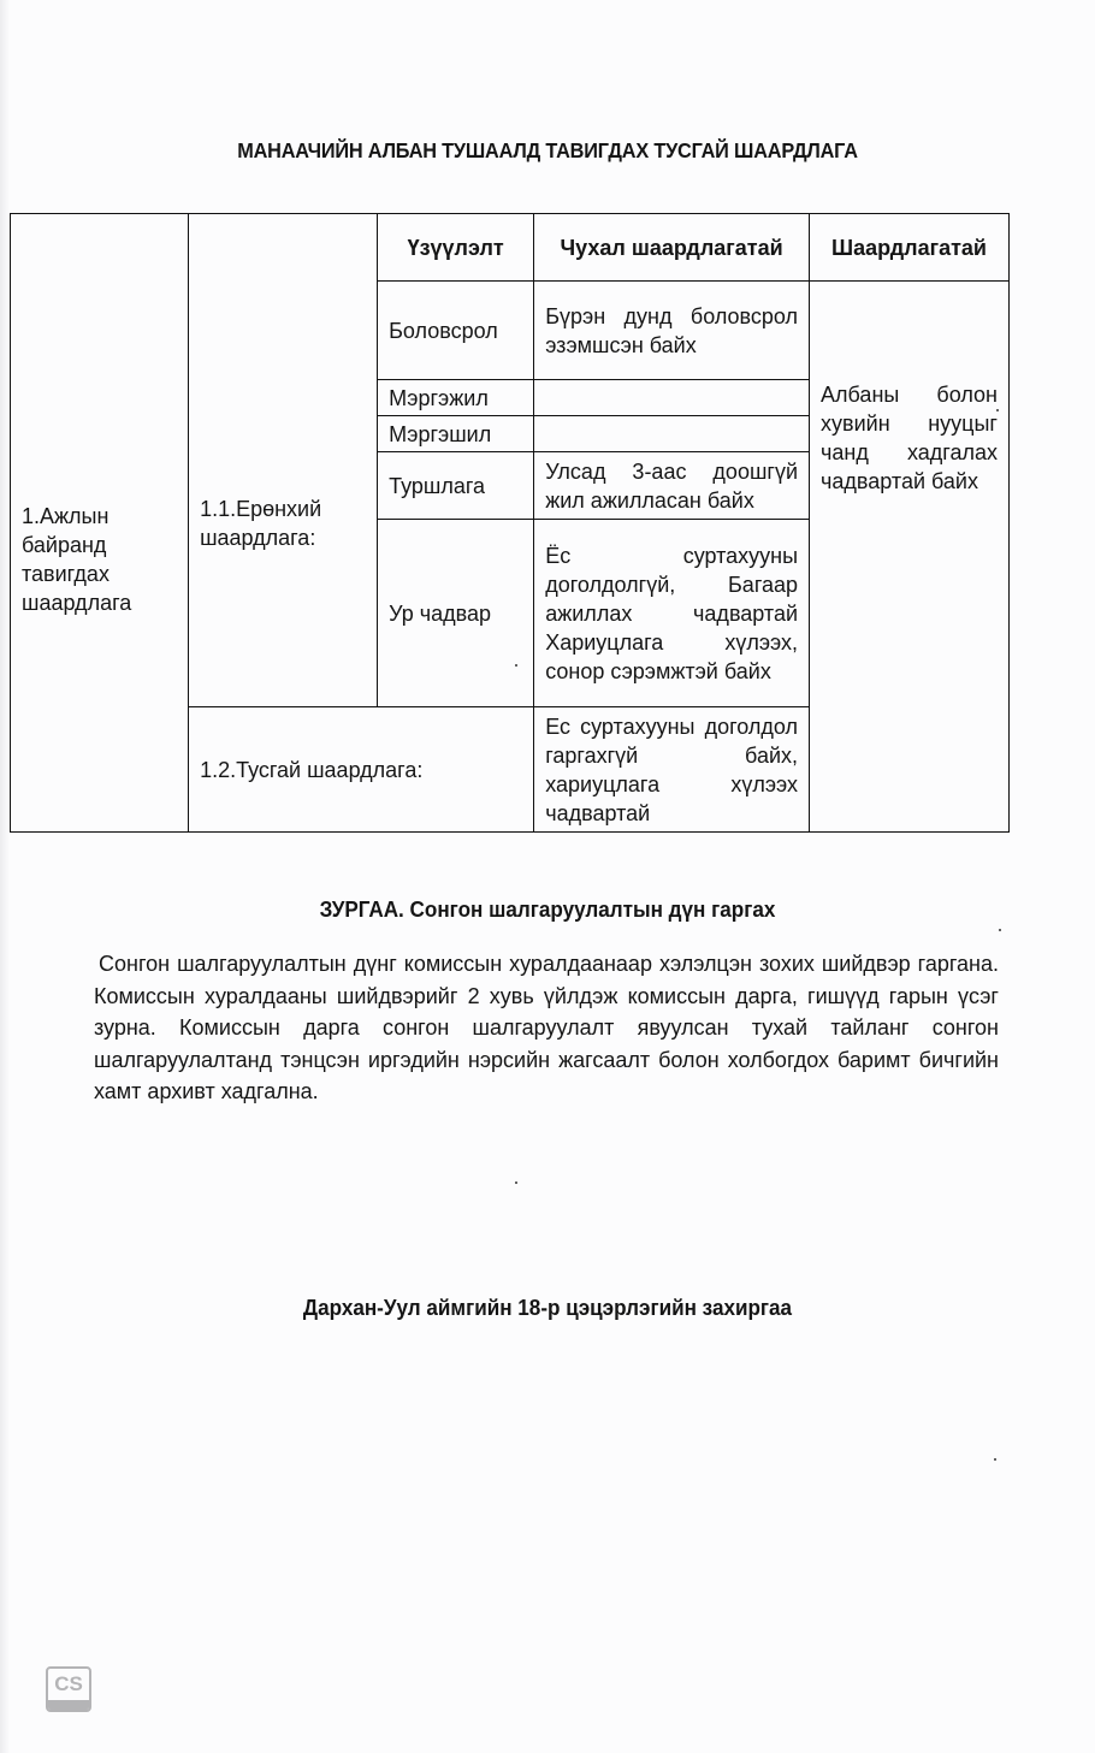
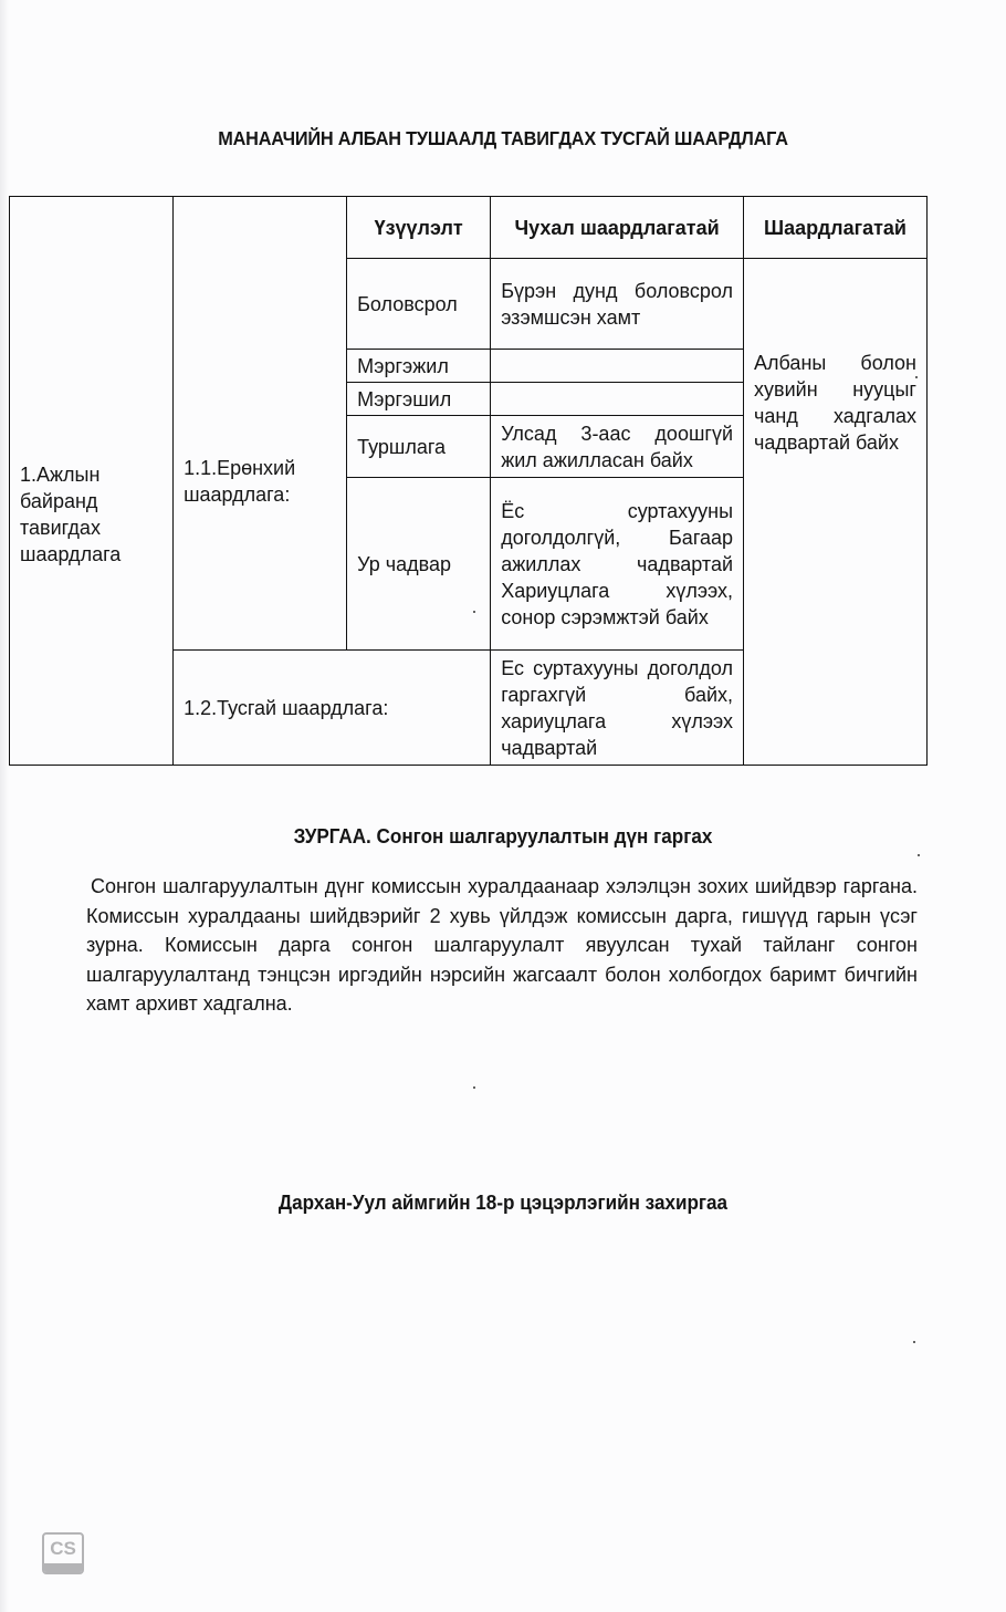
  МАНААЧИЙН АЛБАН ТУШААЛД ТАВИГДАХ ТУСГАЙ ШААРДЛАГА
  1.Ажлын байранд тавигдах шаардлага	1.1.Ерөнхий шаардлага:	Үзүүлэлт	Чухал шаардлагатай	Шаардлагатай
- Боловсрол	Бүрэн дунд боловсрол эзэмшсэн байх	Албаны болон хувийн нууцыг чанд хадгалах чадвартай байх
+ Боловсрол	Бүрэн дунд боловсрол эзэмшсэн хамт	Албаны болон хувийн нууцыг чанд хадгалах чадвартай байх
  Мэргэжил
  Мэргэшил
  Туршлага	Улсад 3-аас доошгүй жил ажилласан байх
  Ур чадвар	Ёс суртахууны доголдолгүй, Багаар ажиллах чадвартай Хариуцлага хүлээх, сонор сэрэмжтэй байх
  1.2.Тусгай шаардлага:	Ес суртахууны доголдол гаргахгүй байх, хариуцлага хүлээх чадвартай
  ЗУРГАА. Сонгон шалгаруулалтын дүн гаргах
  Сонгон шалгаруулалтын дүнг комиссын хуралдаанаар хэлэлцэн зохих шийдвэр гаргана. Комиссын хуралдааны шийдвэрийг 2 хувь үйлдэж комиссын дарга, гишүүд гарын үсэг зурна. Комиссын дарга сонгон шалгаруулалт явуулсан тухай тайланг сонгон шалгаруулалтанд тэнцсэн иргэдийн нэрсийн жагсаалт болон холбогдох баримт бичгийн хамт архивт хадгална.
  Дархан-Уул аймгийн 18-р цэцэрлэгийн захиргаа
  CS
